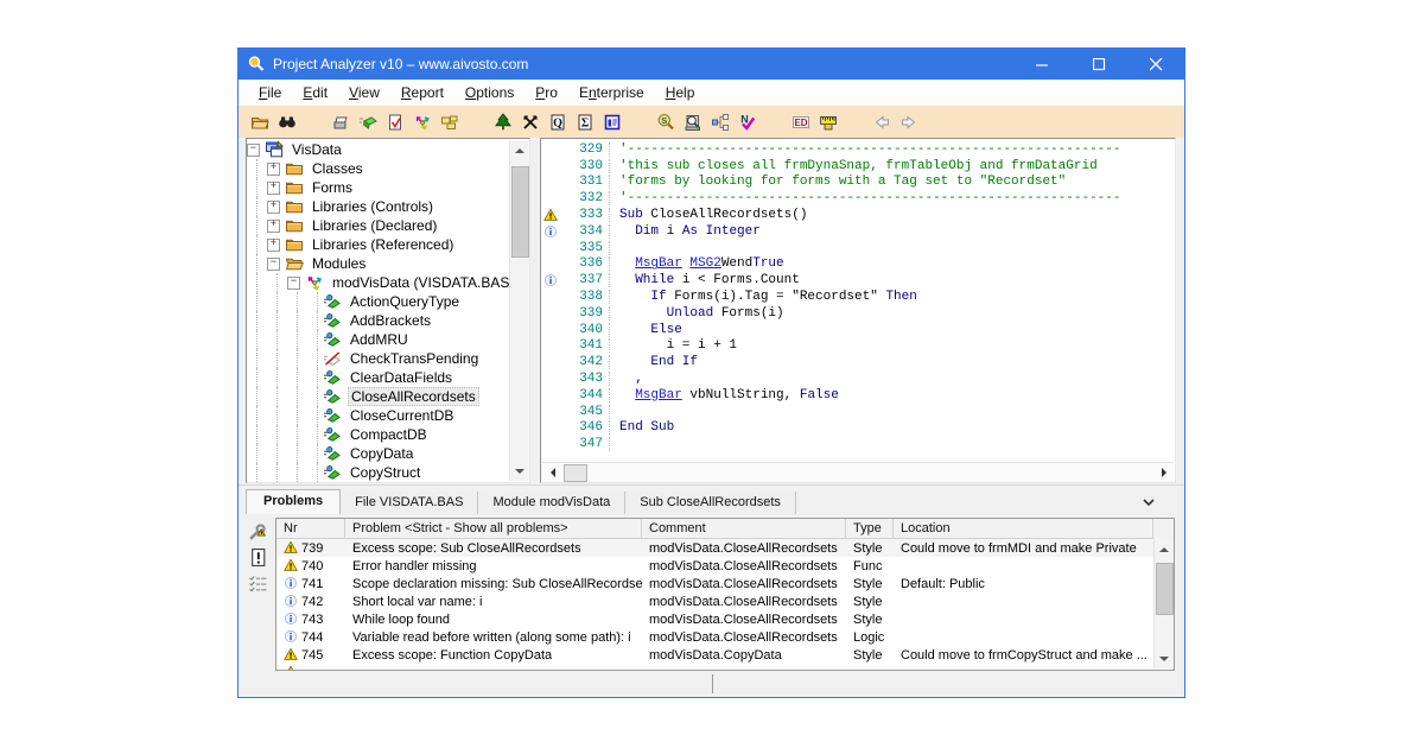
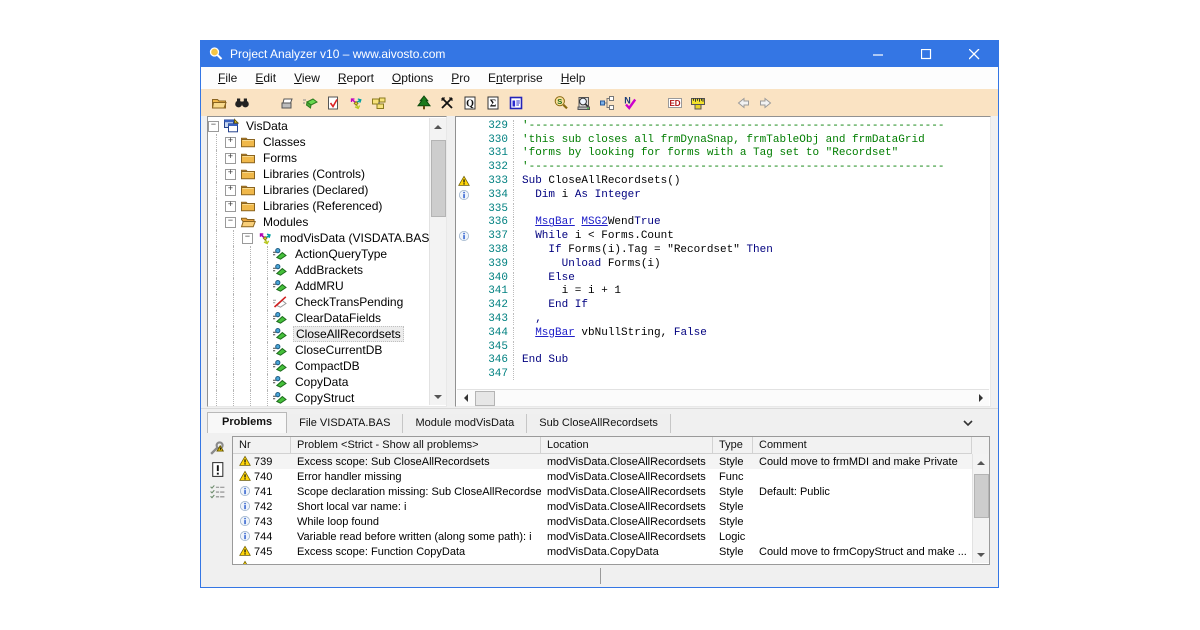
  Project Analyzer v10 – www.aivosto.com
  File
  Edit
  View
  Report
  Options
  Pro
  Enterprise
  Help
  Q
  Σ
  S
  N
  ED
  −
  VisData
  +
  Classes
  +
  Forms
  +
  Libraries (Controls)
  +
  Libraries (Declared)
  +
  Libraries (Referenced)
  −
  Modules
  −
  modVisData (VISDATA.BAS
  ActionQueryType
  AddBrackets
  AddMRU
  CheckTransPending
  ClearDataFields
  CloseAllRecordsets
  CloseCurrentDB
  CompactDB
  CopyData
  CopyStruct
  329
  '---------------------------------------------------------------
  330
  'this sub closes all frmDynaSnap, frmTableObj and frmDataGrid
  331
  'forms by looking for forms with a Tag set to "Recordset"
  332
  '---------------------------------------------------------------
  333
  Sub CloseAllRecordsets()
  334
  Dim i As Integer
  335
  336
  MsgBar MSG2WendTrue
  337
  While i < Forms.Count
  338
  If Forms(i).Tag = "Recordset" Then
  339
  Unload Forms(i)
  340
  Else
  341
  i = i + 1
  342
  End If
  343
  ,
  344
  MsgBar vbNullString, False
  345
  346
  End Sub
  347
  Problems
  File VISDATA.BAS
  Module modVisData
  Sub CloseAllRecordsets
  Nr
  Problem <Strict - Show all problems>
- Comment
+ Location
  Type
- Location
+ Comment
  739
  Excess scope: Sub CloseAllRecordsets
  modVisData.CloseAllRecordsets
  Style
  Could move to frmMDI and make Private
  740
  Error handler missing
  modVisData.CloseAllRecordsets
  Func
  741
  Scope declaration missing: Sub CloseAllRecordse
  modVisData.CloseAllRecordsets
  Style
  Default: Public
  742
  Short local var name: i
  modVisData.CloseAllRecordsets
  Style
  743
  While loop found
  modVisData.CloseAllRecordsets
  Style
  744
  Variable read before written (along some path): i
  modVisData.CloseAllRecordsets
  Logic
  745
  Excess scope: Function CopyData
  modVisData.CopyData
  Style
  Could move to frmCopyStruct and make ...
